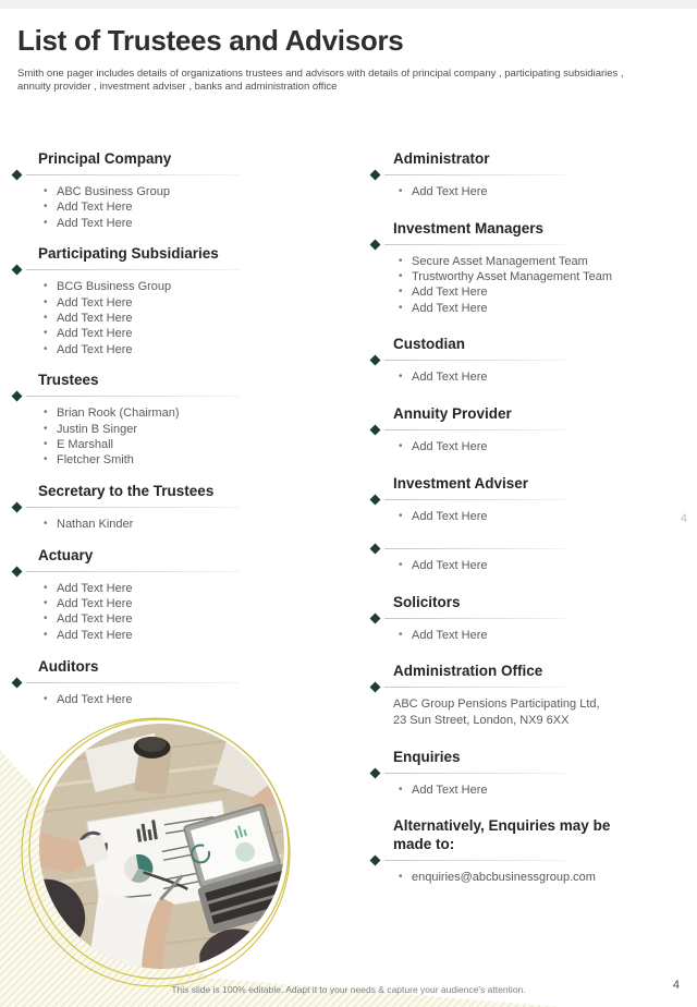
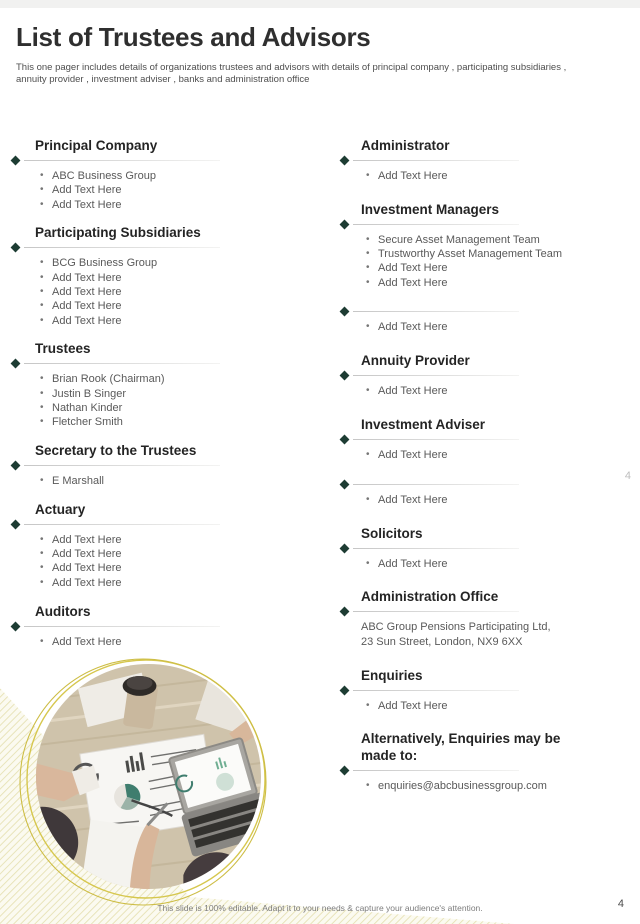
  List of Trustees and Advisors
- Smith one pager includes details of organizations trustees and advisors with details of principal company , participating subsidiaries , annuity provider , investment adviser , banks and administration office
+ This one pager includes details of organizations trustees and advisors with details of principal company , participating subsidiaries , annuity provider , investment adviser , banks and administration office
  Principal Company
  •
  ABC Business Group
  •
  Add Text Here
  •
  Add Text Here
  Participating Subsidiaries
  •
  BCG Business Group
  •
  Add Text Here
  •
  Add Text Here
  •
  Add Text Here
  •
  Add Text Here
  Trustees
  •
  Brian Rook (Chairman)
  •
  Justin B Singer
  •
- E Marshall
+ Nathan Kinder
  •
  Fletcher Smith
  Secretary to the Trustees
  •
- Nathan Kinder
+ E Marshall
  Actuary
  •
  Add Text Here
  •
  Add Text Here
  •
  Add Text Here
  •
  Add Text Here
  Auditors
  •
  Add Text Here
  Administrator
  •
  Add Text Here
  Investment Managers
  •
  Secure Asset Management Team
  •
  Trustworthy Asset Management Team
  •
  Add Text Here
  •
  Add Text Here
- Custodian
  •
  Add Text Here
  Annuity Provider
  •
  Add Text Here
  Investment Adviser
  •
  Add Text Here
  •
  Add Text Here
  Solicitors
  •
  Add Text Here
  Administration Office
  ABC Group Pensions Participating Ltd,
  23 Sun Street, London, NX9 6XX
  Enquiries
  •
  Add Text Here
  Alternatively, Enquiries may be made to:
  •
  enquiries@abcbusinessgroup.com
  4
  This slide is 100% editable. Adapt it to your needs & capture your audience's attention.
  4
